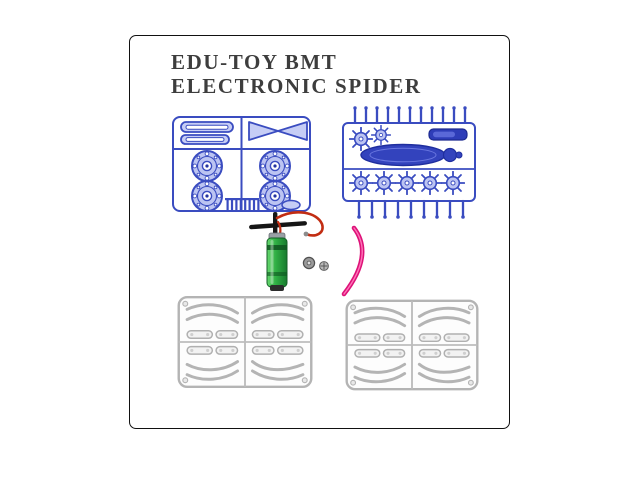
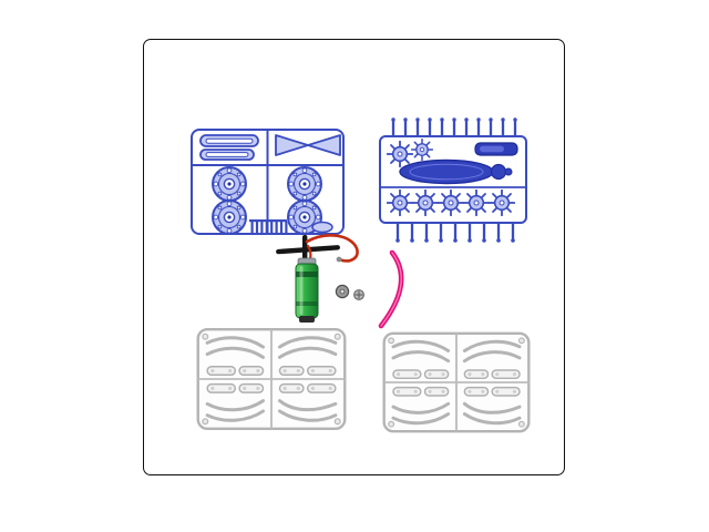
- EDU-TOY BMT
- ELECTRONIC SPIDER
